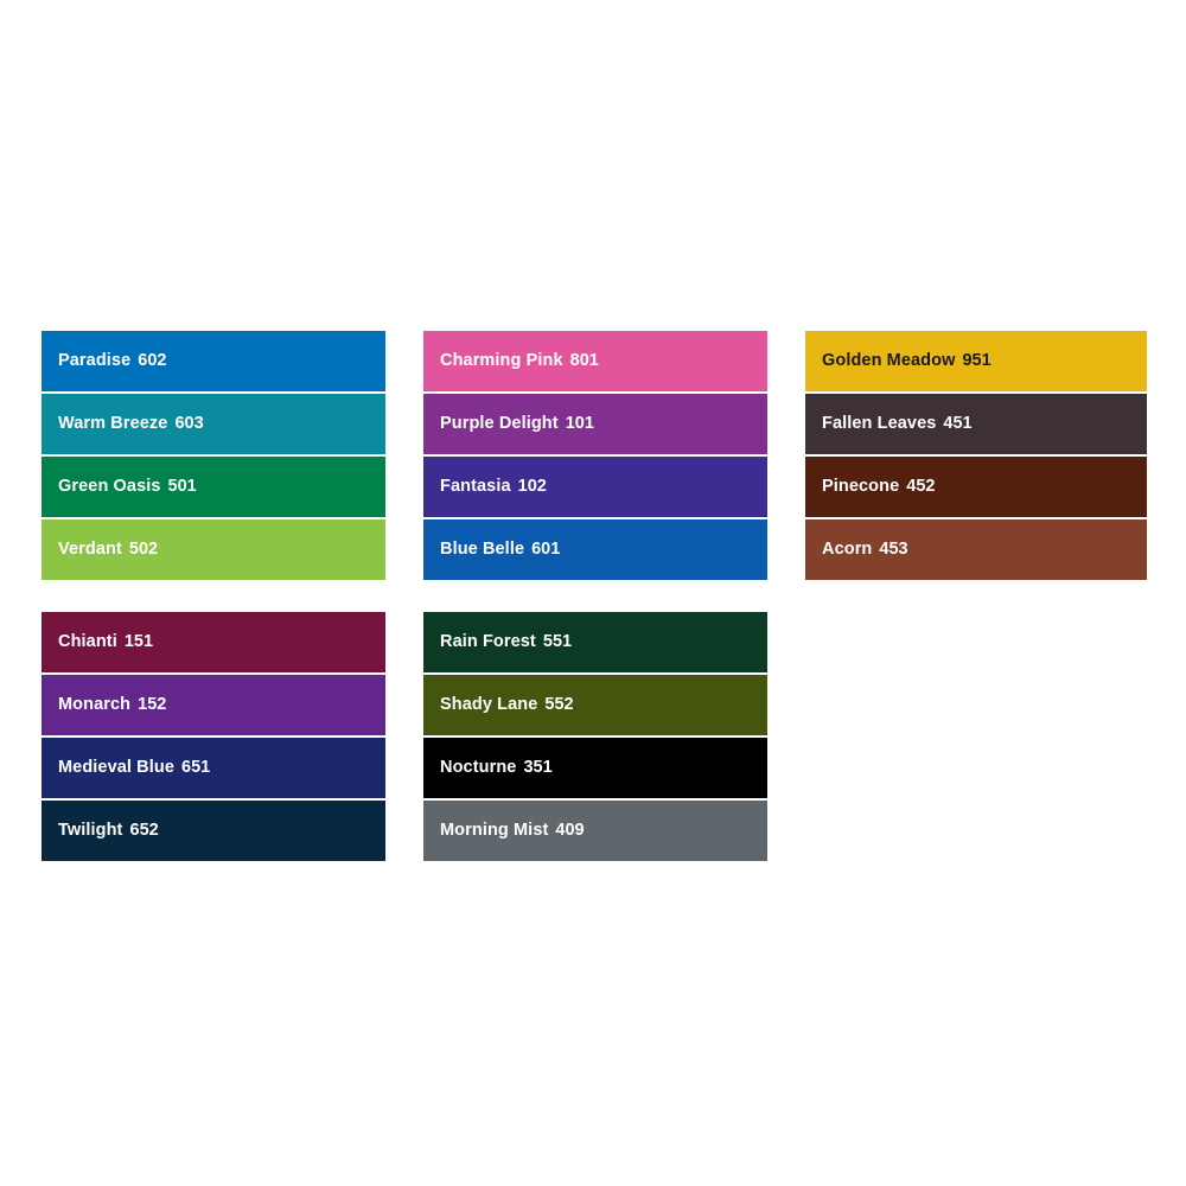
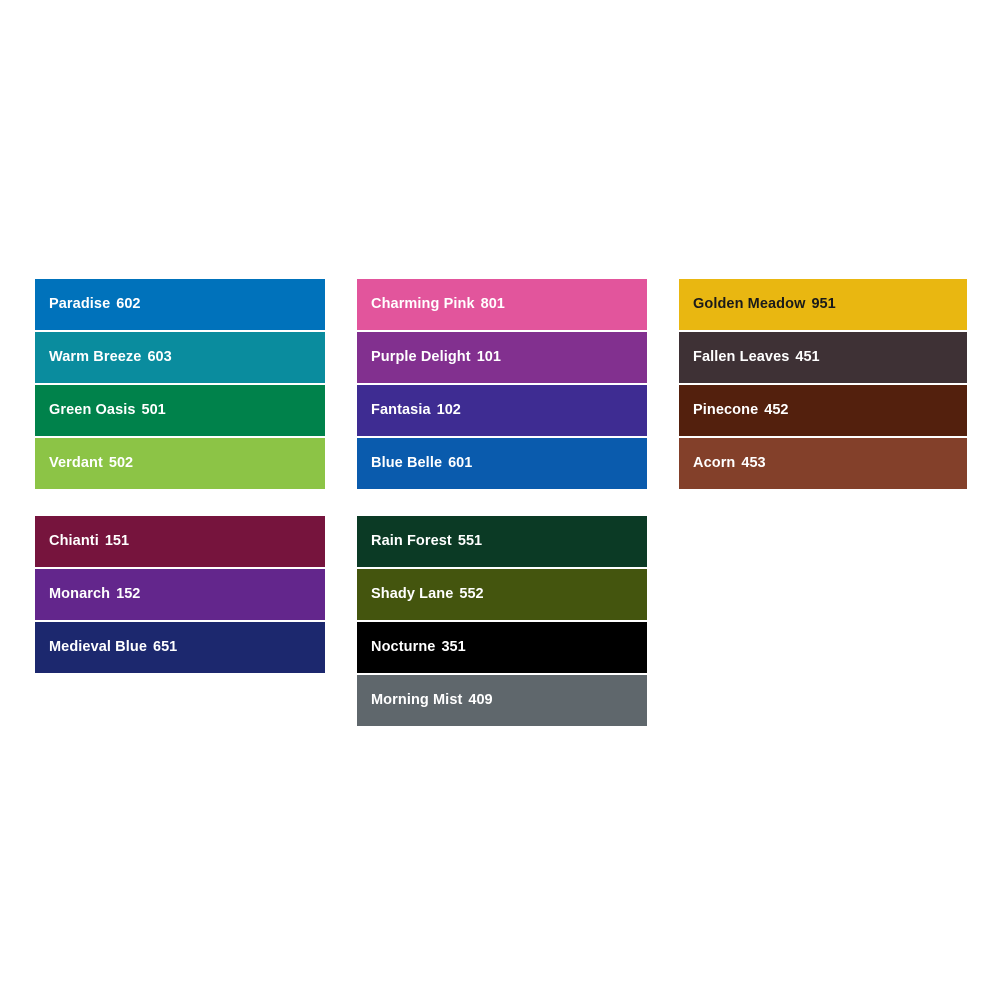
  Paradise
  602
  Warm Breeze
  603
  Green Oasis
  501
  Verdant
  502
  Charming Pink
  801
  Purple Delight
  101
  Fantasia
  102
  Blue Belle
  601
  Golden Meadow
  951
  Fallen Leaves
  451
  Pinecone
  452
  Acorn
  453
  Chianti
  151
  Monarch
  152
  Medieval Blue
  651
- Twilight
- 652
  Rain Forest
  551
  Shady Lane
  552
  Nocturne
  351
  Morning Mist
  409
